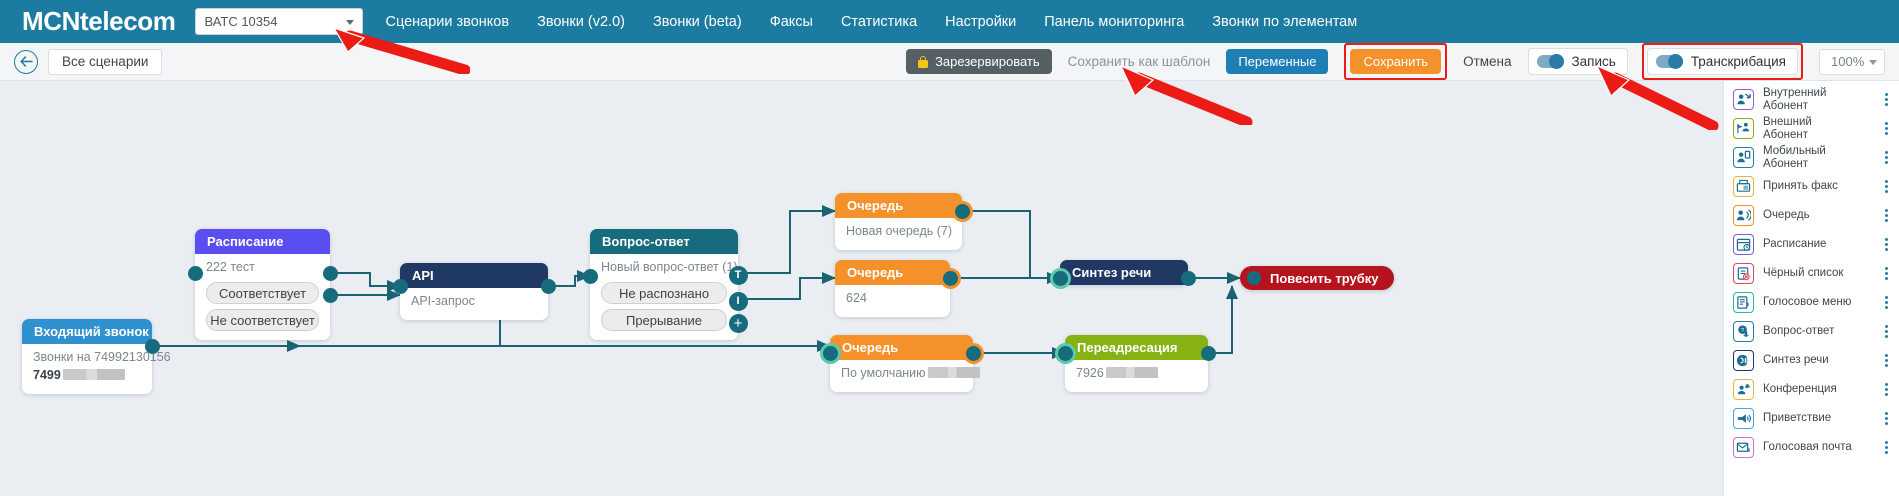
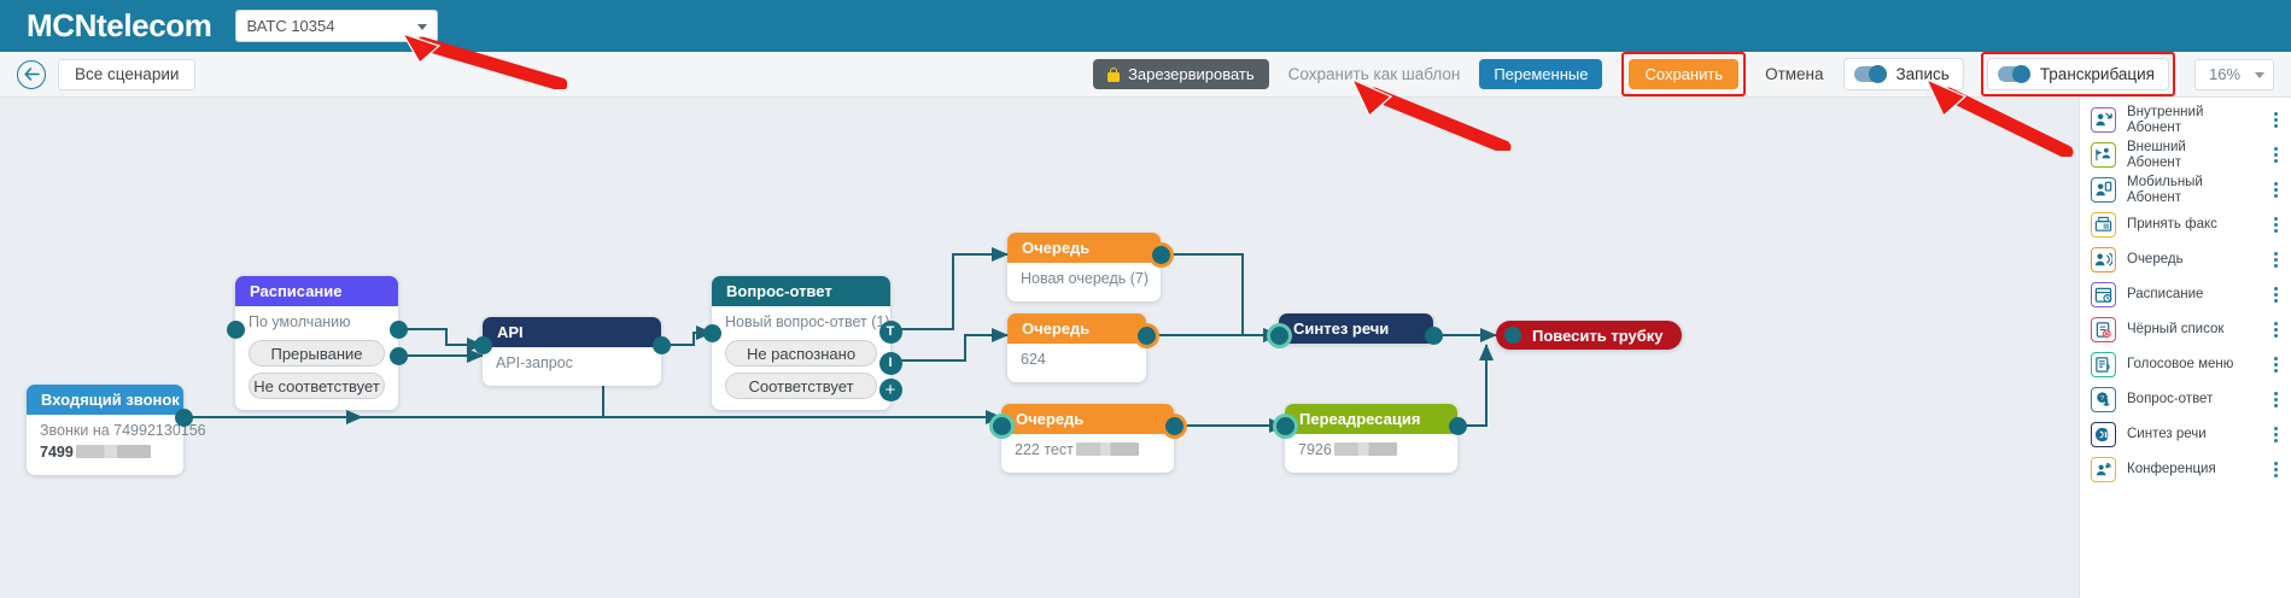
  MCNtelecom
  ВАТС 10354
- Сценарии звонков
- Звонки (v2.0)
- Звонки (beta)
- Факсы
- Статистика
- Настройки
- Панель мониторинга
- Звонки по элементам
  Все сценарии
  Зарезервировать
  Сохранить как шаблон
  Переменные
  Сохранить
  Отмена
  Запись
  Транскрибация
- 100%
+ 16%
  Входящий звонок
  Звонки на 74992130156
  7499
  Расписание
- 222 тест
+ По умолчанию
- Соответствует
+ Прерывание
  Не соответствует
  API
  API-запрос
  Вопрос-ответ
  Новый вопрос-ответ (1
  Не распознано
- Прерывание
+ Соответствует
  T
  I
  +
  Очередь
  Новая очередь (7)
  Очередь
  624
  Очередь
- По умолчанию
+ 222 тест
  Синтез речи
  Переадресация
  7926
  Повесить трубку
  Внутренний
  Абонент
  Внешний
  Абонент
  Мобильный
  Абонент
  Принять факс
  Очередь
  Расписание
  Чёрный список
  Голосовое меню
  Вопрос-ответ
  Синтез речи
  Конференция
- Приветствие
- Голосовая почта
